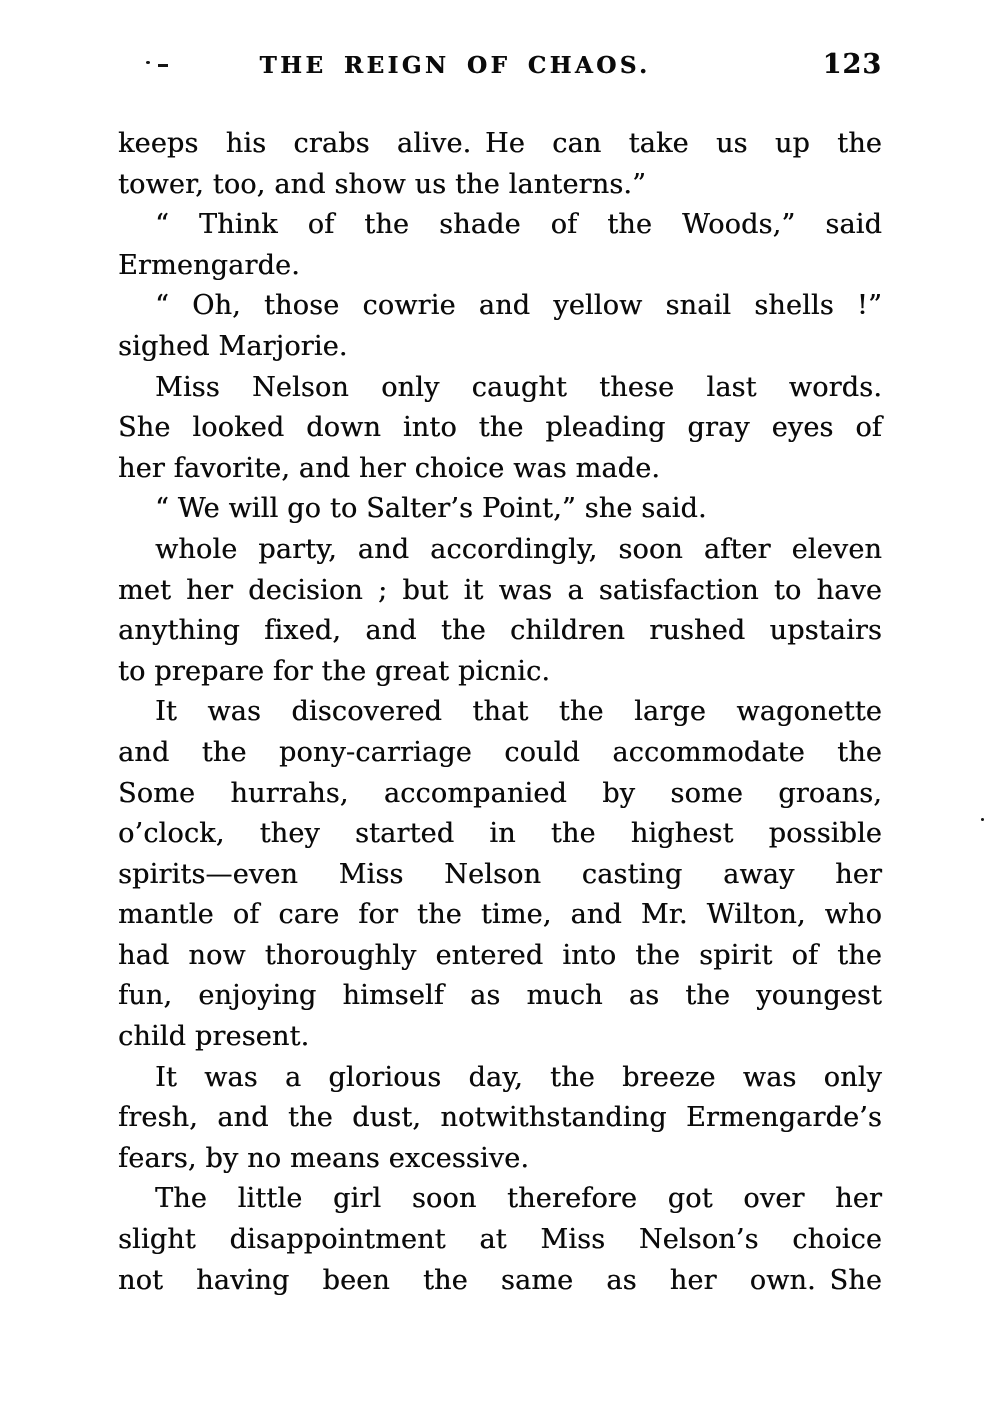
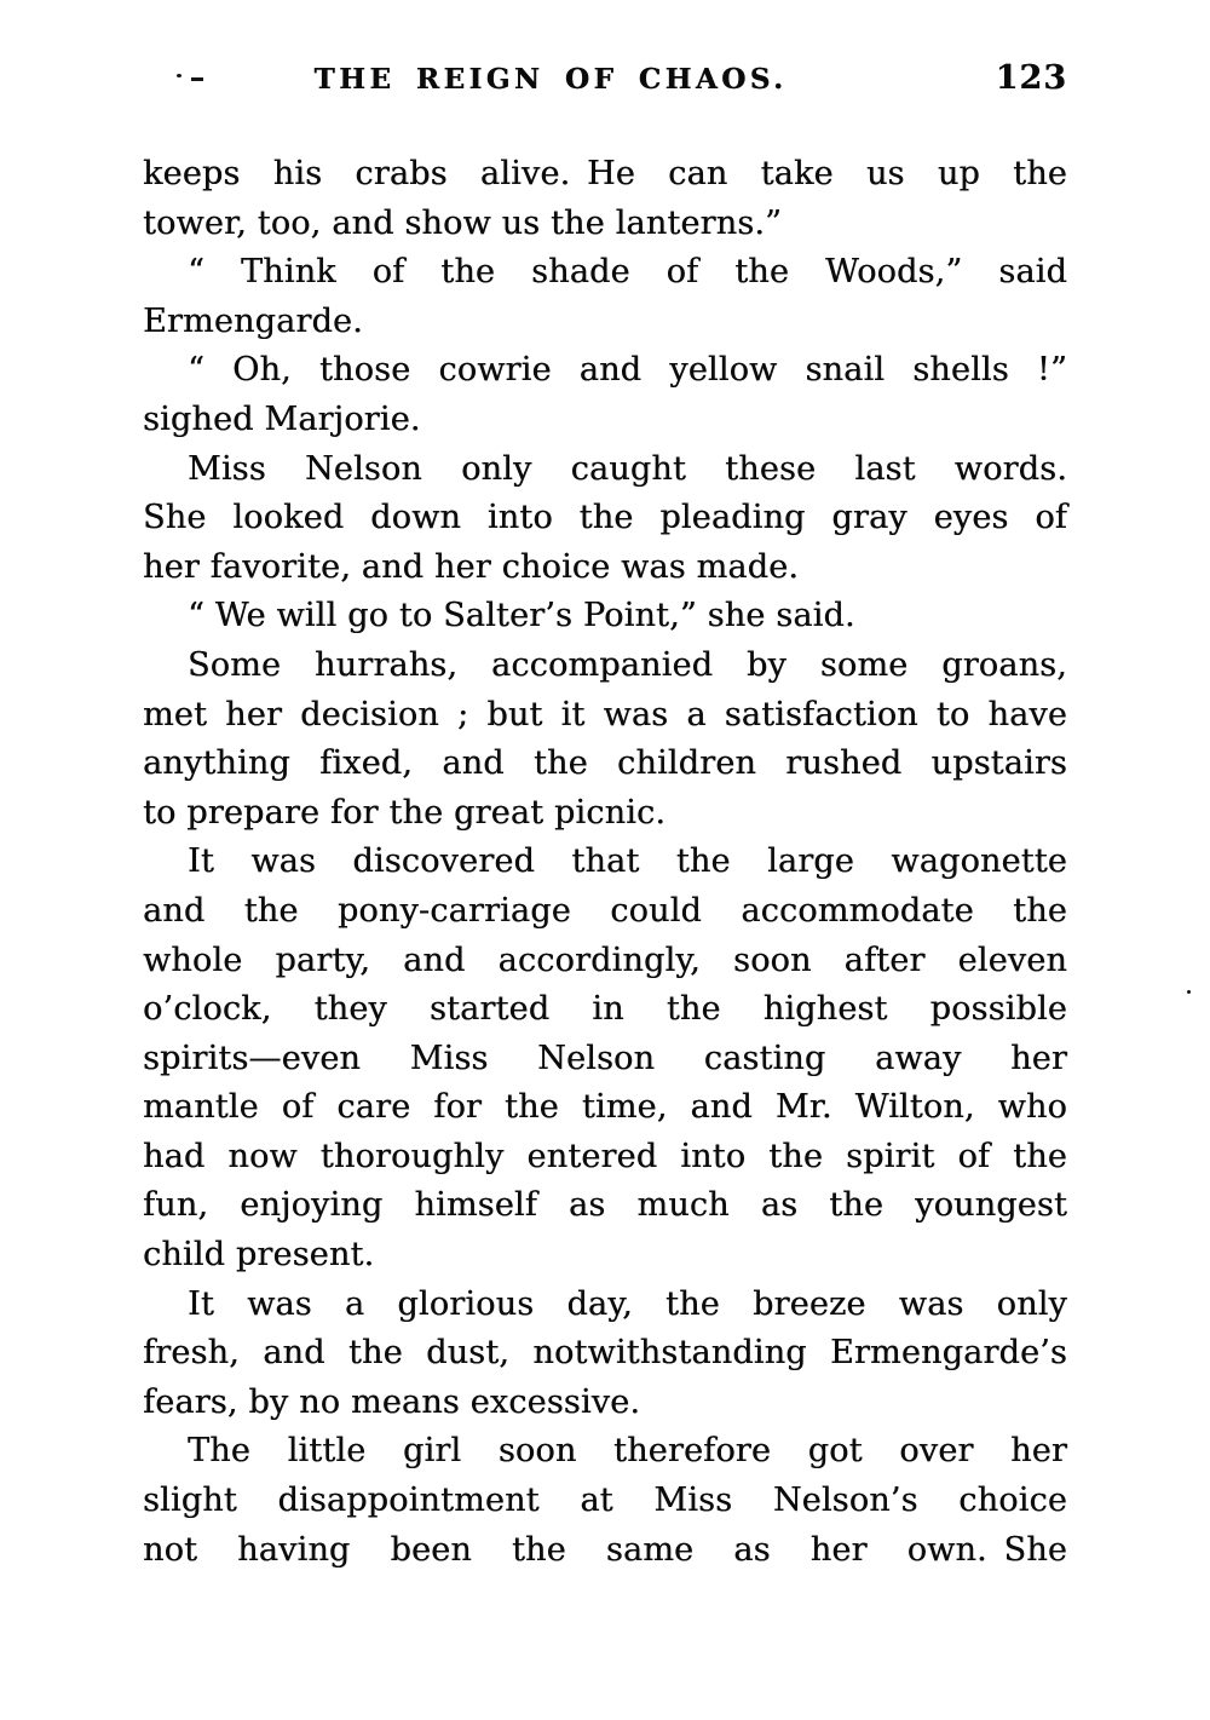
  THE REIGN OF CHAOS.
  123
  keeps his crabs alive. He can take us up the
  tower, too, and show us the lanterns.”
  “ Think of the shade of the Woods,” said
  Ermengarde.
  “ Oh, those cowrie and yellow snail shells !”
  sighed Marjorie.
  Miss Nelson only caught these last words.
  She looked down into the pleading gray eyes of
  her favorite, and her choice was made.
  “ We will go to Salter’s Point,” she said.
- whole party, and accordingly, soon after eleven
+ Some hurrahs, accompanied by some groans,
  met her decision ; but it was a satisfaction to have
  anything fixed, and the children rushed upstairs
  to prepare for the great picnic.
  It was discovered that the large wagonette
  and the pony-carriage could accommodate the
- Some hurrahs, accompanied by some groans,
+ whole party, and accordingly, soon after eleven
  o’clock, they started in the highest possible
  spirits—even Miss Nelson casting away her
  mantle of care for the time, and Mr. Wilton, who
  had now thoroughly entered into the spirit of the
  fun, enjoying himself as much as the youngest
  child present.
  It was a glorious day, the breeze was only
  fresh, and the dust, notwithstanding Ermengarde’s
  fears, by no means excessive.
  The little girl soon therefore got over her
  slight disappointment at Miss Nelson’s choice
  not having been the same as her own. She
